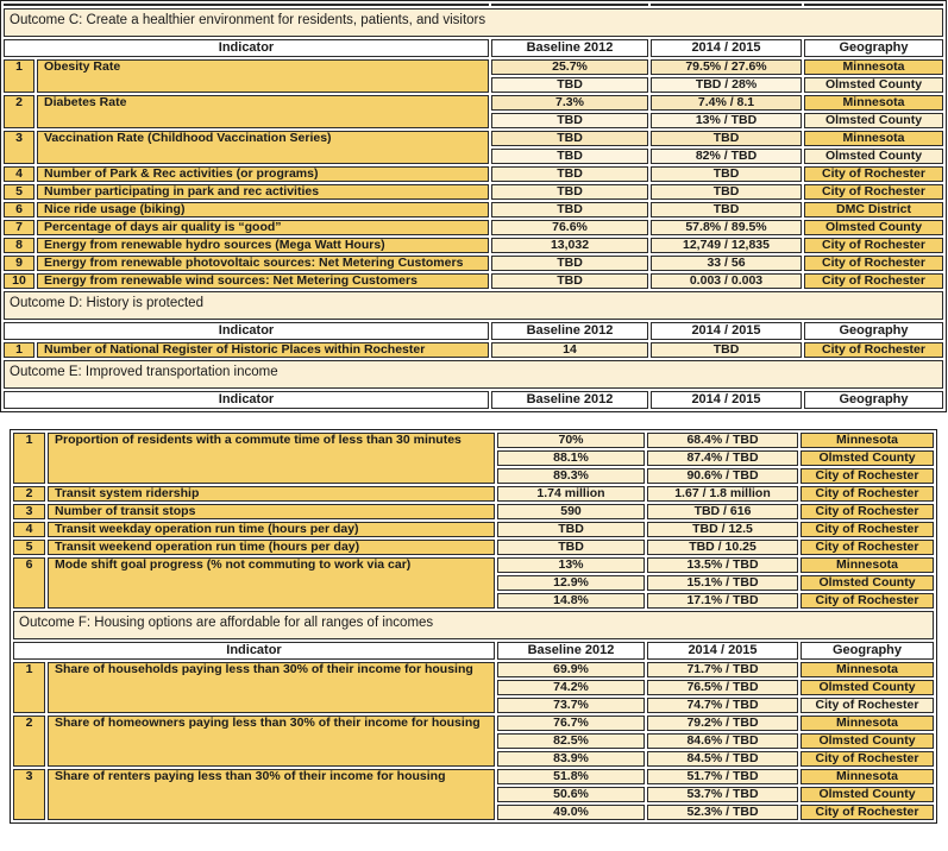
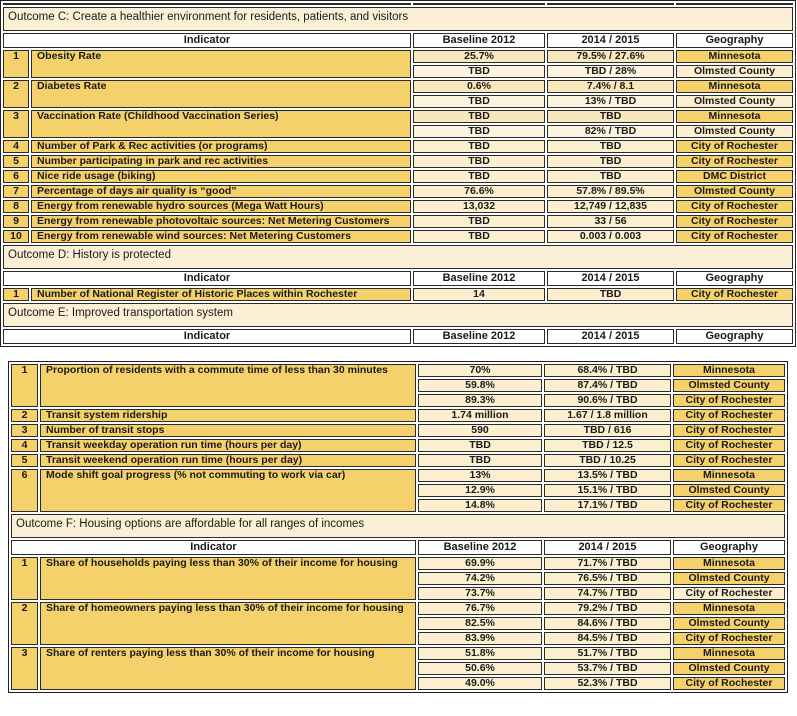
  Outcome C: Create a healthier environment for residents, patients, and visitors
  Indicator	Baseline 2012	2014 / 2015	Geography
  1	Obesity Rate	25.7%	79.5% / 27.6%	Minnesota
  TBD	TBD / 28%	Olmsted County
- 2	Diabetes Rate	7.3%	7.4% / 8.1	Minnesota
+ 2	Diabetes Rate	0.6%	7.4% / 8.1	Minnesota
  TBD	13% / TBD	Olmsted County
  3	Vaccination Rate (Childhood Vaccination Series)	TBD	TBD	Minnesota
  TBD	82% / TBD	Olmsted County
  4	Number of Park & Rec activities (or programs)	TBD	TBD	City of Rochester
  5	Number participating in park and rec activities	TBD	TBD	City of Rochester
  6	Nice ride usage (biking)	TBD	TBD	DMC District
  7	Percentage of days air quality is “good”	76.6%	57.8% / 89.5%	Olmsted County
  8	Energy from renewable hydro sources (Mega Watt Hours)	13,032	12,749 / 12,835	City of Rochester
  9	Energy from renewable photovoltaic sources: Net Metering Customers	TBD	33 / 56	City of Rochester
  10	Energy from renewable wind sources: Net Metering Customers	TBD	0.003 / 0.003	City of Rochester
  Outcome D: History is protected
  Indicator	Baseline 2012	2014 / 2015	Geography
  1	Number of National Register of Historic Places within Rochester	14	TBD	City of Rochester
- Outcome E: Improved transportation income
+ Outcome E: Improved transportation system
  Indicator	Baseline 2012	2014 / 2015	Geography
  1	Proportion of residents with a commute time of less than 30 minutes	70%	68.4% / TBD	Minnesota
- 88.1%	87.4% / TBD	Olmsted County
+ 59.8%	87.4% / TBD	Olmsted County
  89.3%	90.6% / TBD	City of Rochester
  2	Transit system ridership	1.74 million	1.67 / 1.8 million	City of Rochester
  3	Number of transit stops	590	TBD / 616	City of Rochester
  4	Transit weekday operation run time (hours per day)	TBD	TBD / 12.5	City of Rochester
  5	Transit weekend operation run time (hours per day)	TBD	TBD / 10.25	City of Rochester
  6	Mode shift goal progress (% not commuting to work via car)	13%	13.5% / TBD	Minnesota
  12.9%	15.1% / TBD	Olmsted County
  14.8%	17.1% / TBD	City of Rochester
  Outcome F: Housing options are affordable for all ranges of incomes
  Indicator	Baseline 2012	2014 / 2015	Geography
  1	Share of households paying less than 30% of their income for housing	69.9%	71.7% / TBD	Minnesota
  74.2%	76.5% / TBD	Olmsted County
  73.7%	74.7% / TBD	City of Rochester
  2	Share of homeowners paying less than 30% of their income for housing	76.7%	79.2% / TBD	Minnesota
  82.5%	84.6% / TBD	Olmsted County
  83.9%	84.5% / TBD	City of Rochester
  3	Share of renters paying less than 30% of their income for housing	51.8%	51.7% / TBD	Minnesota
  50.6%	53.7% / TBD	Olmsted County
  49.0%	52.3% / TBD	City of Rochester
